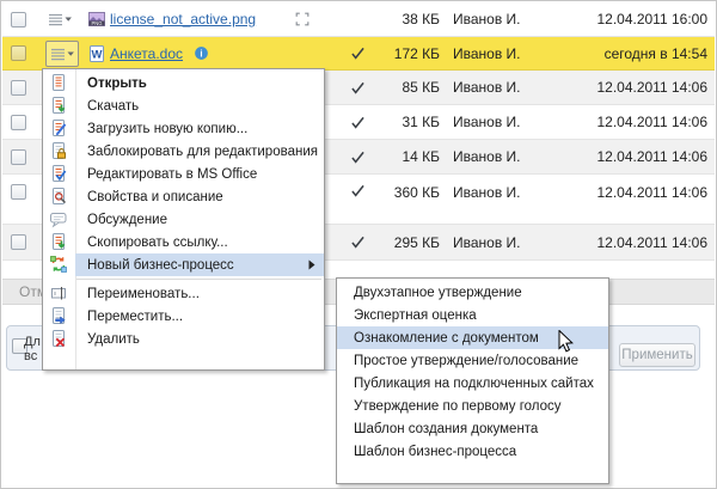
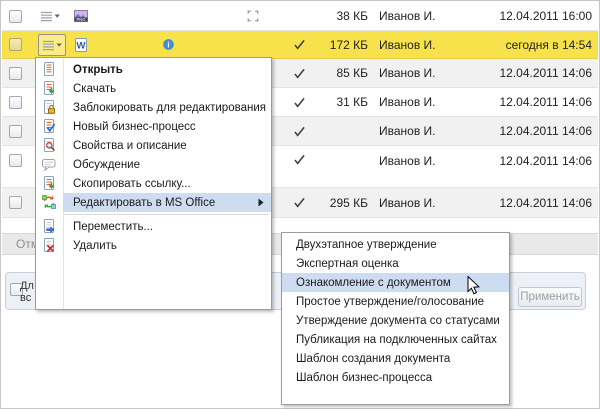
- license_not_active.png
  38 КБ
  Иванов И.
  12.04.2011 16:00
  W
- Анкета.doc
  i
  172 КБ
  Иванов И.
  сегодня в 14:54
  85 КБ
  Иванов И.
  12.04.2011 14:06
  31 КБ
  Иванов И.
  12.04.2011 14:06
- 14 КБ
  Иванов И.
  12.04.2011 14:06
- 360 КБ
  Иванов И.
  12.04.2011 14:06
  295 КБ
  Иванов И.
  12.04.2011 14:06
  Дл
  вс
  Применить
  Открыть
  Скачать
- Загрузить новую копию...
  Заблокировать для редактирования
- Редактировать в MS Office
+ Новый бизнес-процесс
  Свойства и описание
  Обсуждение
  Скопировать ссылку...
- Новый бизнес-процесс
+ Редактировать в MS Office
- Переименовать...
  Переместить...
  Удалить
  Двухэтапное утверждение
  Экспертная оценка
  Ознакомление с документом
  Простое утверждение/голосование
+ Утверждение документа со статусами
  Публикация на подключенных сайтах
- Утверждение по первому голосу
  Шаблон создания документа
  Шаблон бизнес-процесса
